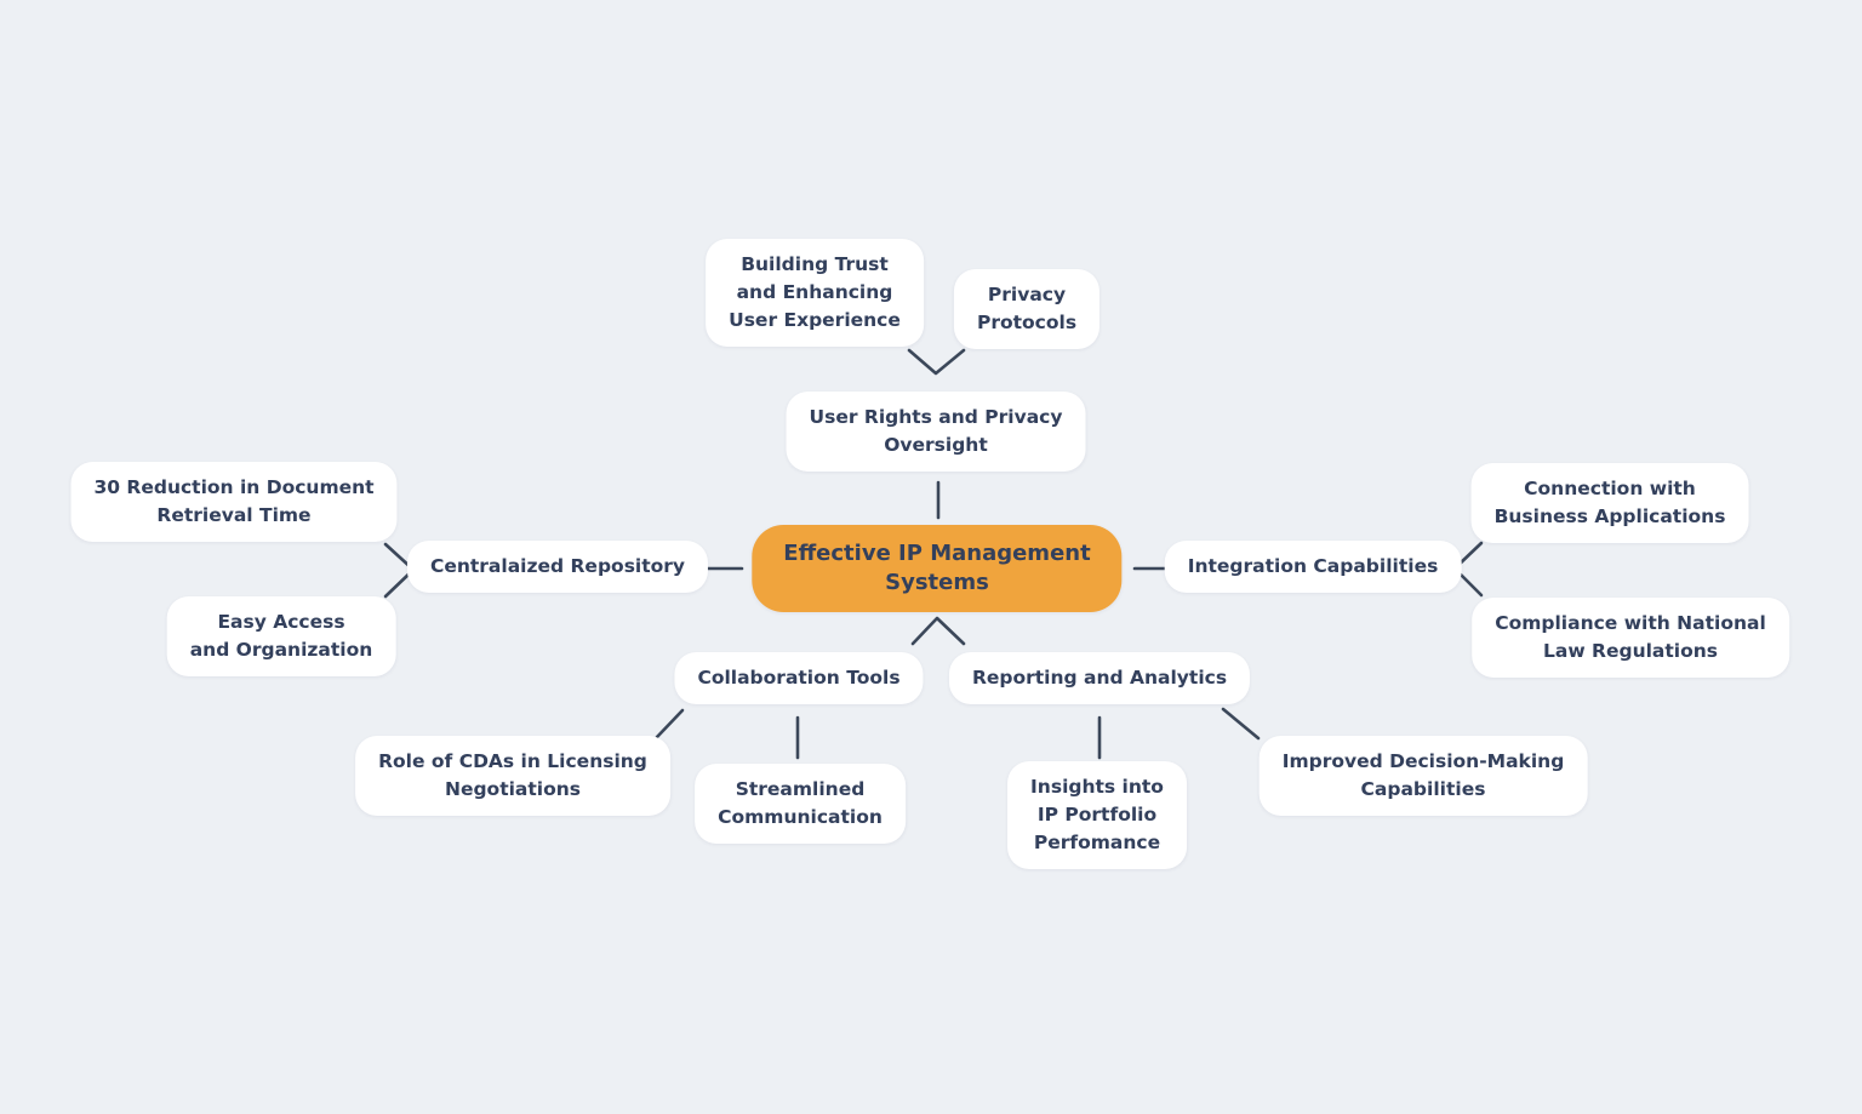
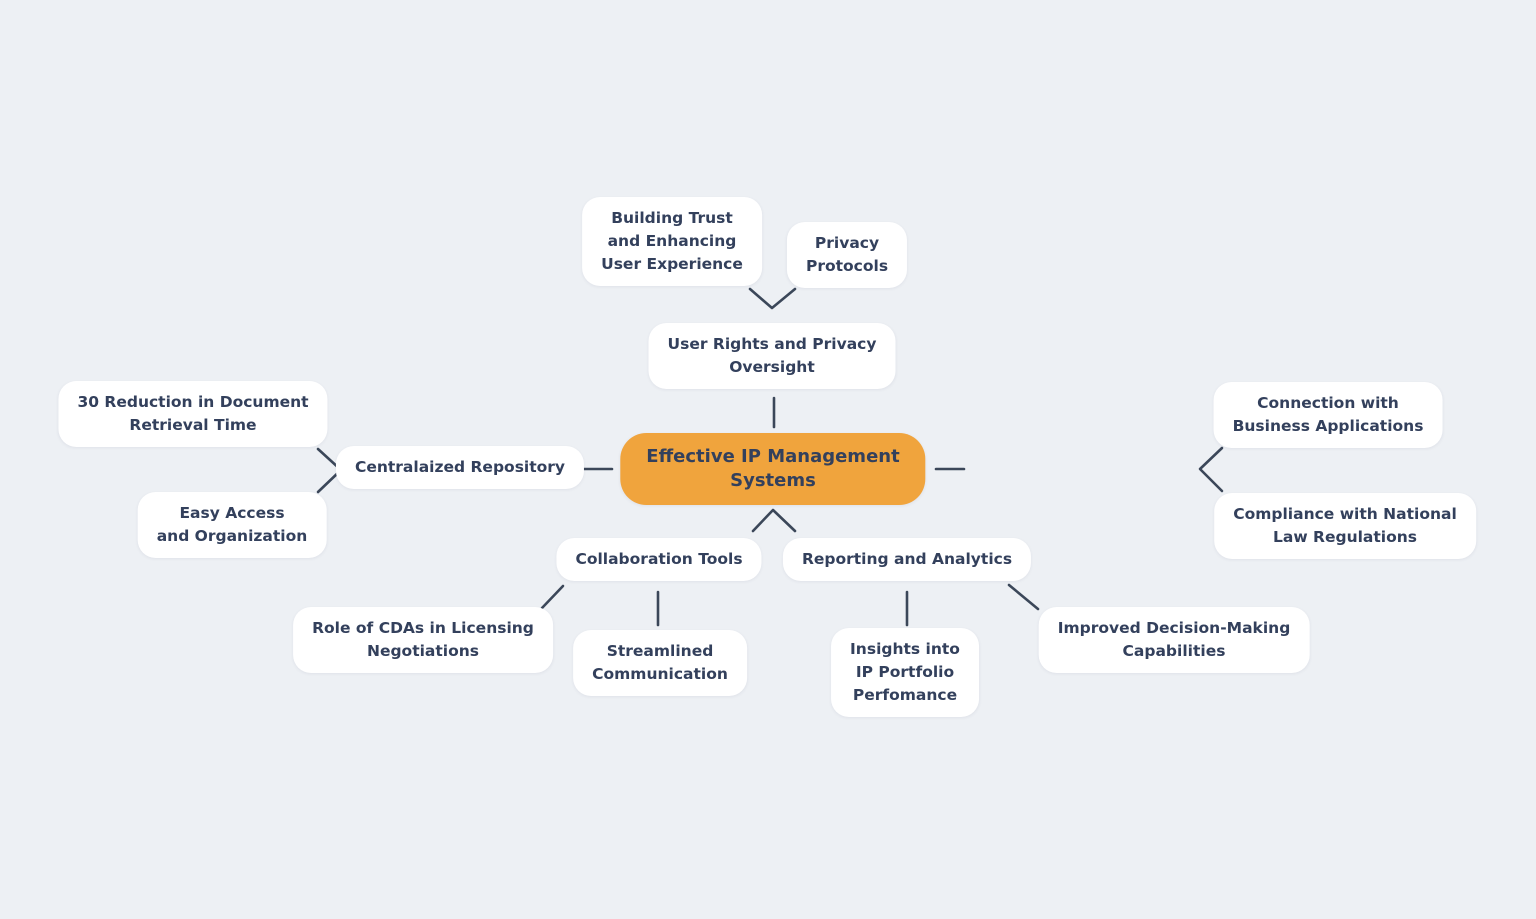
  Effective IP Management
  Systems
  User Rights and Privacy
  Oversight
  Building Trust
  and Enhancing
  User Experience
  Privacy
  Protocols
  Centralaized Repository
  30 Reduction in Document
  Retrieval Time
  Easy Access
  and Organization
- Integration Capabilities
  Connection with
  Business Applications
  Compliance with National
  Law Regulations
  Collaboration Tools
  Role of CDAs in Licensing
  Negotiations
  Streamlined
  Communication
  Reporting and Analytics
  Insights into
  IP Portfolio
  Perfomance
  Improved Decision-Making
  Capabilities
